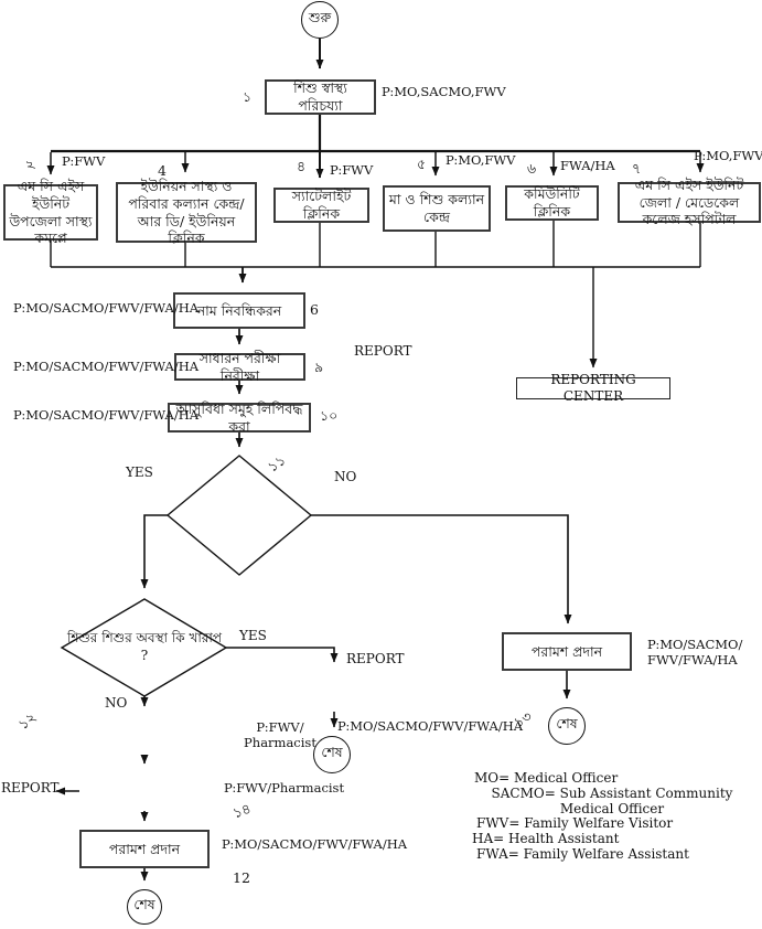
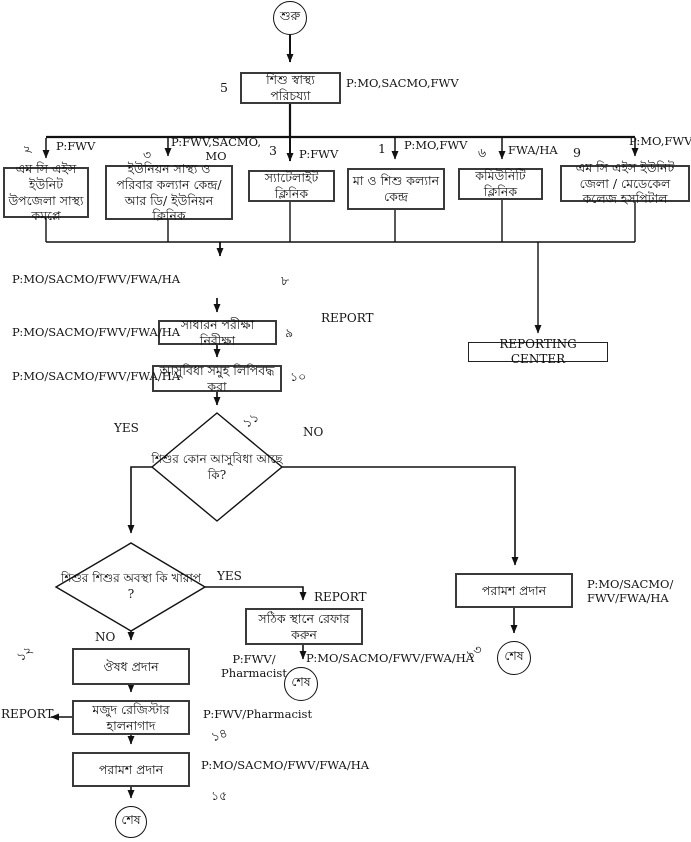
  শুরু
  শেষ
  শেষ
  শেষ
  শিশু স্বাস্থ্য পরিচয্যা
  এম সি এইস ইউনিট উপজেলা সাস্থ্য কমপ্লে
  ইউনিয়ন সাস্থ্য ও পরিবার কল্যান কেন্দ্র/ আর ডি/ ইউনিয়ন ক্লিনিক
  স্যাটেলাইট ক্লিনিক
  মা ও শিশু কল্যান কেন্দ্র
  কমিউনিটি ক্লিনিক
  এম সি এইস ইউনিট জেলা / মেডেকেল কলেজ হসপিটাল
- নাম নিবন্ধিকরন
  সাধারন পরীক্ষা নিরীক্ষা
  আসুবিধা সমুহ লিপিবদ্ধ করা
  REPORTING CENTER
+ সঠিক স্থানে রেফার করুন
+ ঔষধ প্রদান
+ মজুদ রেজিস্টার হালনাগাদ
  পরামশ প্রদান
  পরামশ প্রদান
+ শিশুর কোন আসুবিধা আছে কি?
  শিশুর শিশুর অবস্থা কি খারাপ ?
  P:MO,SACMO,FWV
  P:FWV
+ P:FWV,SACMO,MO
  P:FWV
  P:MO,FWV
  FWA/HA
  P:MO,FWV
  P:MO/SACMO/FWV/FWA/HA
  P:MO/SACMO/FWV/FWA/HA
  P:MO/SACMO/FWV/FWA/HA
  P:FWV/ Pharmacist
  P:MO/SACMO/FWV/FWA/HA
  P:FWV/Pharmacist
  P:MO/SACMO/FWV/FWA/HA
  P:MO/SACMO/ FWV/FWA/HA
- ১
+ 5
- 4
+ ৩
- ৪
+ 3
- ৫
+ 1
  ৬
- ৭
+ 9
- 6
+ ৮
  ৯
  ১০
- 12
+ ১৫
  YES
  NO
  YES
  NO
  REPORT
  REPORT
  REPORT
- MO= Medical Officer
- SACMO= Sub Assistant Community Medical Officer
- FWV= Family Welfare Visitor
- HA= Health Assistant
- FWA= Family Welfare Assistant
